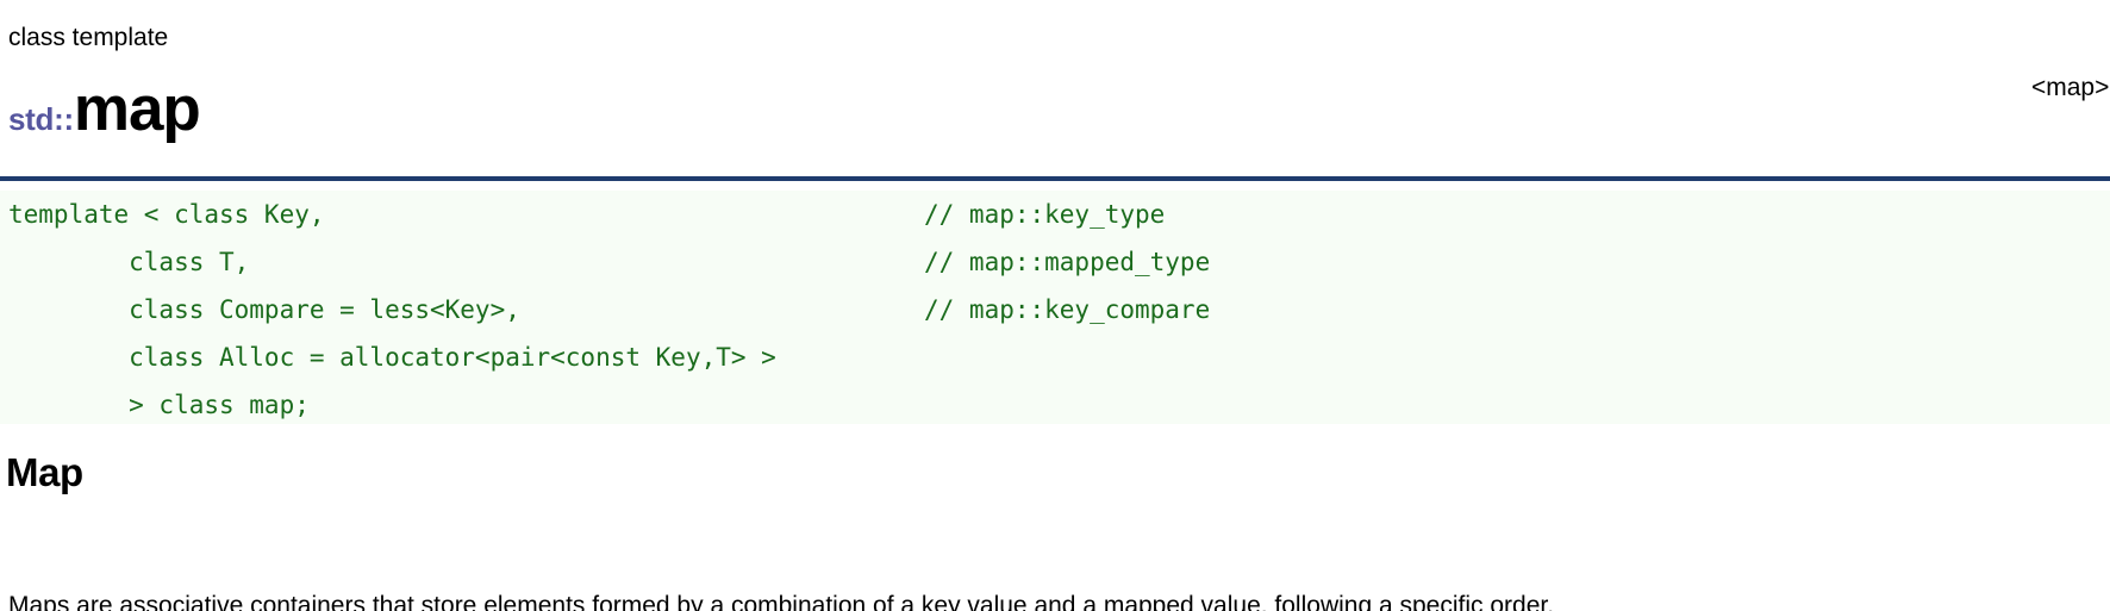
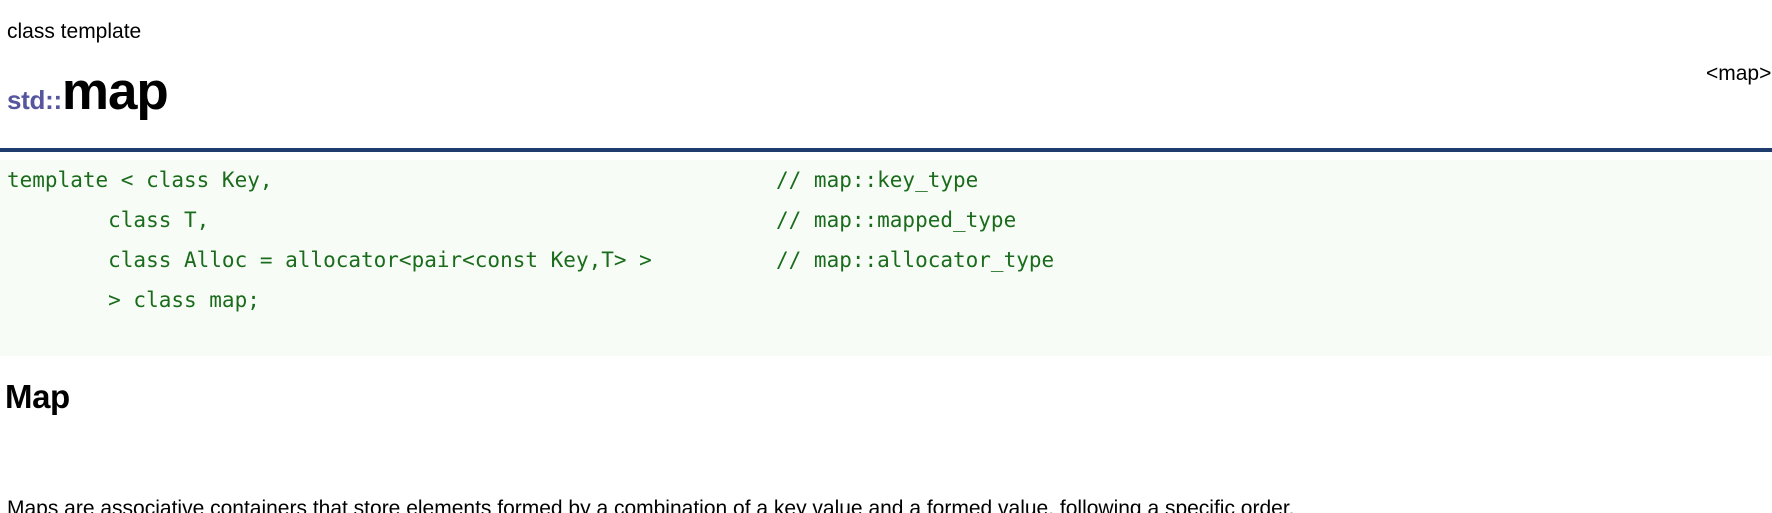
  class template
  std::map
  <map>
  template < class Key,
  // map::key_type
  class T,
  // map::mapped_type
- class Compare = less<Key>,
- // map::key_compare
  class Alloc = allocator<pair<const Key,T> >
+ // map::allocator_type
  > class map;
  Map
- Maps are associative containers that store elements formed by a combination of a key value and a mapped value, following a specific order.
+ Maps are associative containers that store elements formed by a combination of a key value and a formed value, following a specific order.
